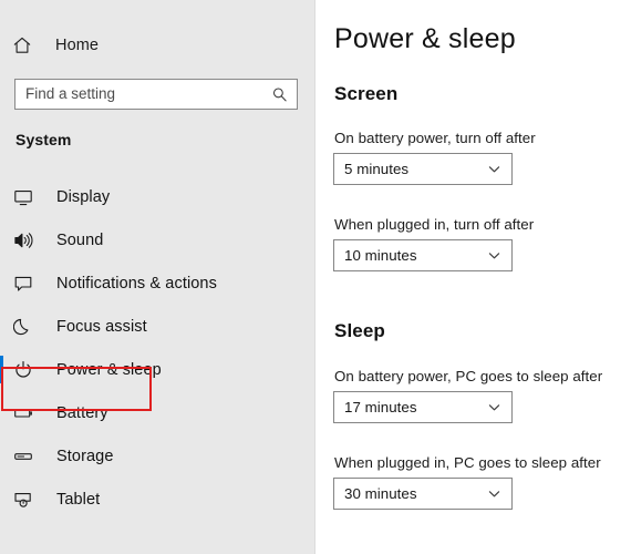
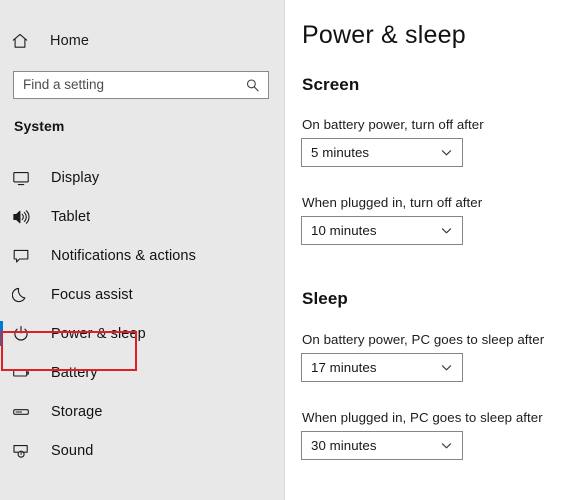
  Home
  Find a setting
  System
  Display
- Sound
+ Tablet
  Notifications & actions
  Focus assist
  Power & sleep
  Battery
  Storage
- Tablet
+ Sound
  Power & sleep
  Screen
  On battery power, turn off after
  5 minutes
  When plugged in, turn off after
  10 minutes
  Sleep
  On battery power, PC goes to sleep after
  17 minutes
  When plugged in, PC goes to sleep after
  30 minutes
